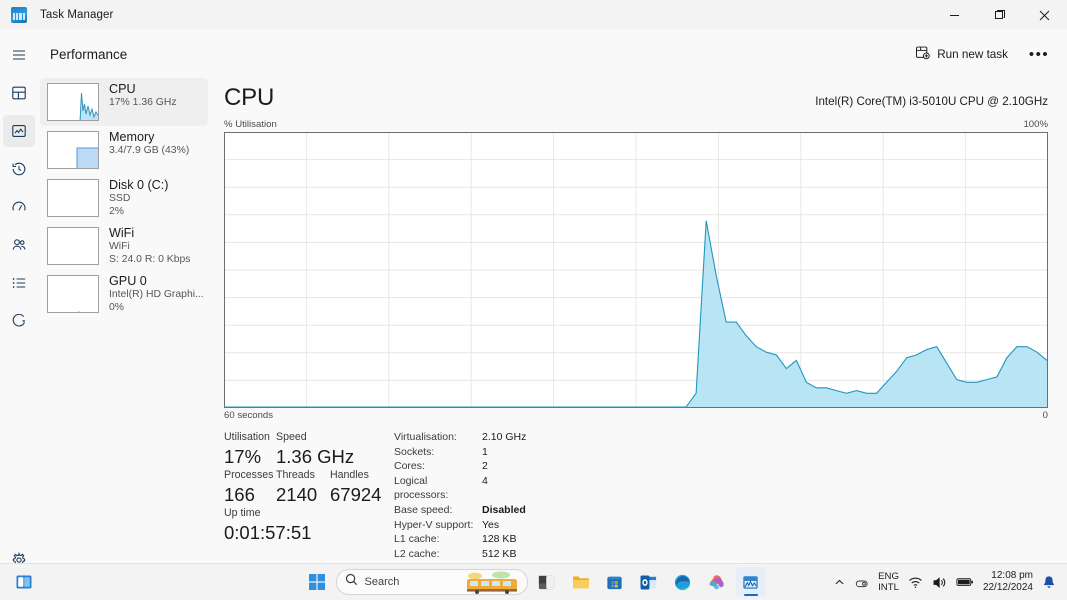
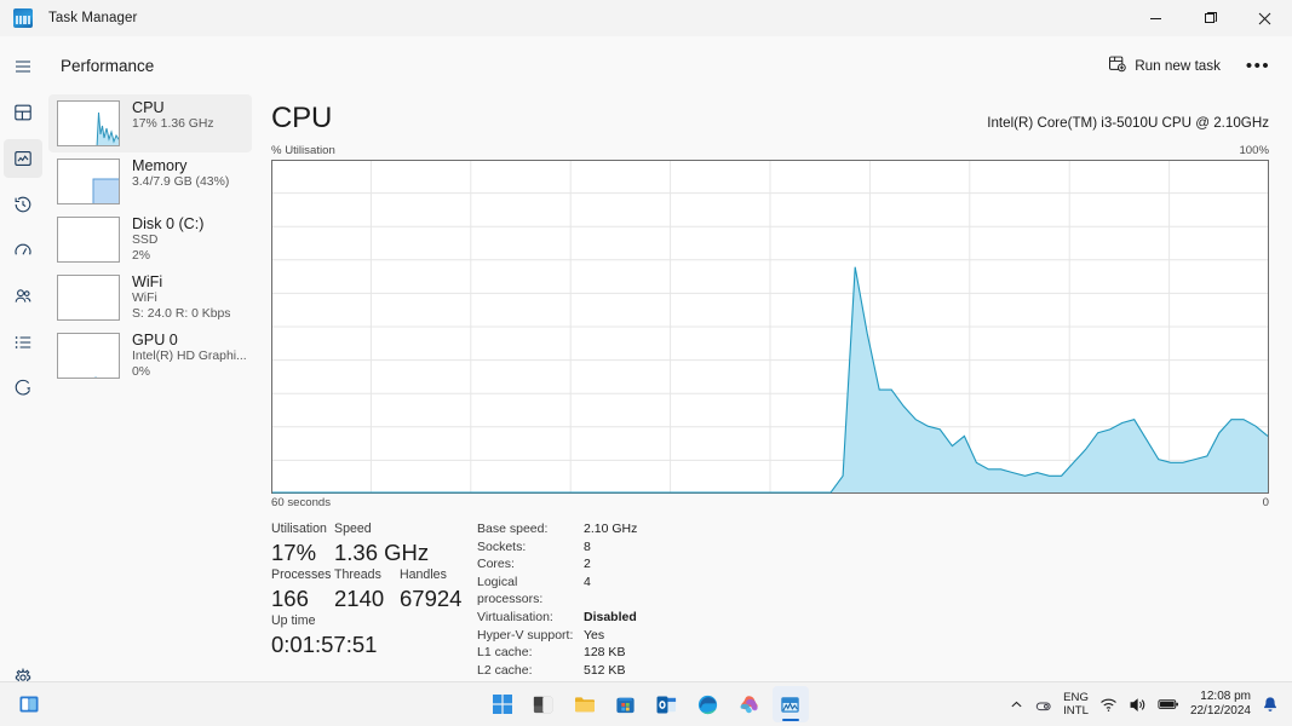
  Task Manager
  Performance
  Run new task
  •••
  CPU
  17% 1.36 GHz
  Memory
  3.4/7.9 GB (43%)
  Disk 0 (C:)
  SSD
  2%
  WiFi
  WiFi
  S: 24.0 R: 0 Kbps
  GPU 0
  Intel(R) HD Graphi...
  0%
  CPU
  Intel(R) Core(TM) i3-5010U CPU @ 2.10GHz
  % Utilisation
  100%
  60 seconds
  0
  Utilisation
  17%
  Speed
  1.36 GHz
  Processes
  166
  Threads
  2140
  Handles
  67924
  Up time
  0:01:57:51
- Virtualisation:
+ Base speed:
  2.10 GHz
  Sockets:
- 1
+ 8
  Cores:
  2
  Logical processors:
  4
- Base speed:
+ Virtualisation:
  Disabled
  Hyper-V support:
  Yes
  L1 cache:
  128 KB
  L2 cache:
  512 KB
- Search
  ENG
  INTL
  12:08 pm
  22/12/2024
